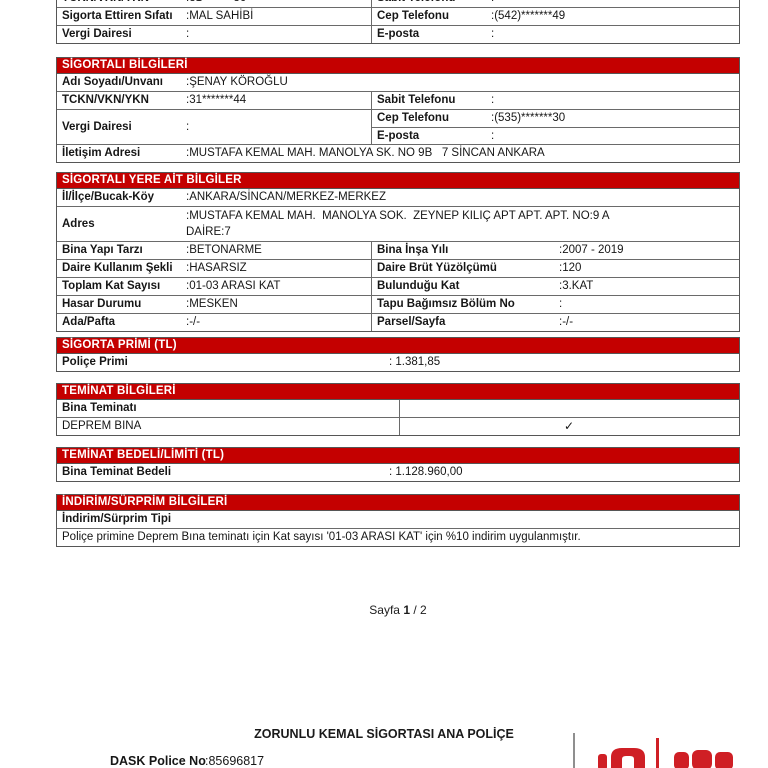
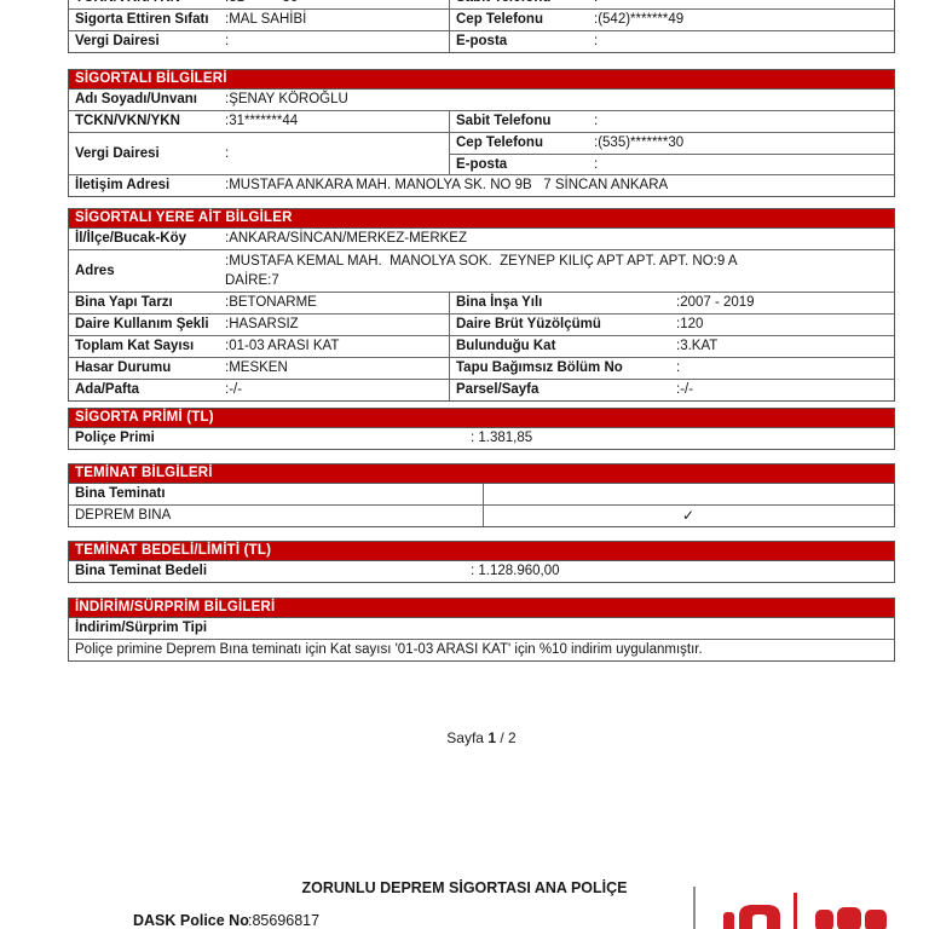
  Sigorta Ettiren Sıfatı
  :MAL SAHİBİ
  Cep Telefonu
  :(542)*******49
  Vergi Dairesi
  :
  E-posta
  :
  SİGORTALI BİLGİLERİ
  Adı Soyadı/Unvanı
  :ŞENAY KÖROĞLU
  TCKN/VKN/YKN
  :31*******44
  Sabit Telefonu
  :
  Vergi Dairesi
  :
  Cep Telefonu
  :(535)*******30
  E-posta
  :
  İletişim Adresi
- :MUSTAFA KEMAL MAH. MANOLYA SK. NO 9B 7 SİNCAN ANKARA
+ :MUSTAFA ANKARA MAH. MANOLYA SK. NO 9B 7 SİNCAN ANKARA
  SİGORTALI YERE AİT BİLGİLER
  İl/İlçe/Bucak-Köy
  :ANKARA/SİNCAN/MERKEZ-MERKEZ
  Adres
  :MUSTAFA KEMAL MAH. MANOLYA SOK. ZEYNEP KILIÇ APT APT. APT. NO:9 A
  DAİRE:7
  Bina Yapı Tarzı
  :BETONARME
  Bina İnşa Yılı
  :2007 - 2019
  Daire Kullanım Şekli
  :HASARSIZ
  Daire Brüt Yüzölçümü
  :120
  Toplam Kat Sayısı
  :01-03 ARASI KAT
  Bulunduğu Kat
  :3.KAT
  Hasar Durumu
  :MESKEN
  Tapu Bağımsız Bölüm No
  :
  Ada/Pafta
  :-/-
  Parsel/Sayfa
  :-/-
  SİGORTA PRİMİ (TL)
  Poliçe Primi
  : 1.381,85
  TEMİNAT BİLGİLERİ
  Bina Teminatı
  DEPREM BINA
  ✓
  TEMİNAT BEDELİ/LİMİTİ (TL)
  Bina Teminat Bedeli
  : 1.128.960,00
  İNDİRİM/SÜRPRİM BİLGİLERİ
  İndirim/Sürprim Tipi
  Poliçe primine Deprem Bına teminatı için Kat sayısı '01-03 ARASI KAT' için %10 indirim uygulanmıştır.
  Sayfa 1 / 2
- ZORUNLU KEMAL SİGORTASI ANA POLİÇE
+ ZORUNLU DEPREM SİGORTASI ANA POLİÇE
  DASK Police No
  :85696817
